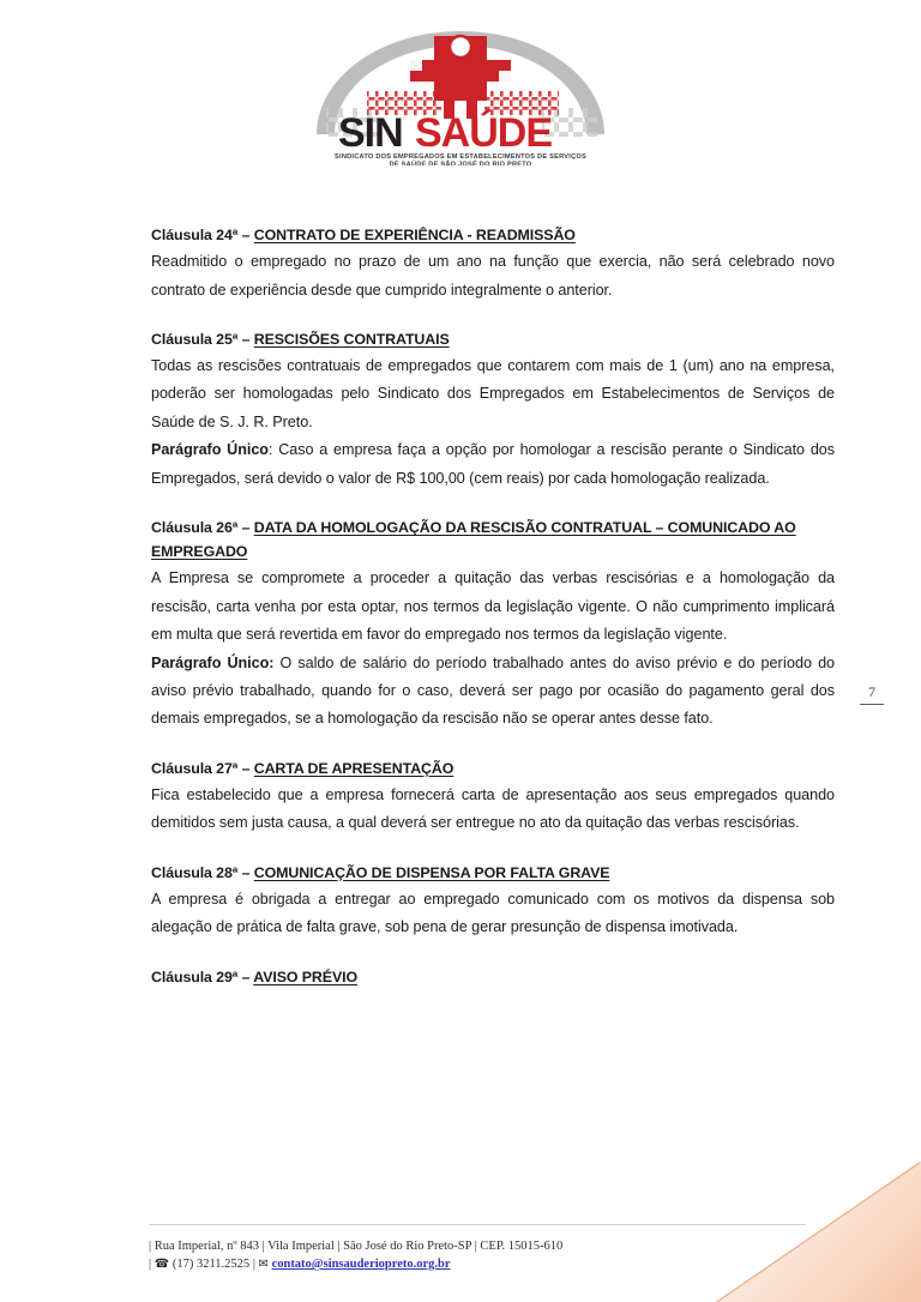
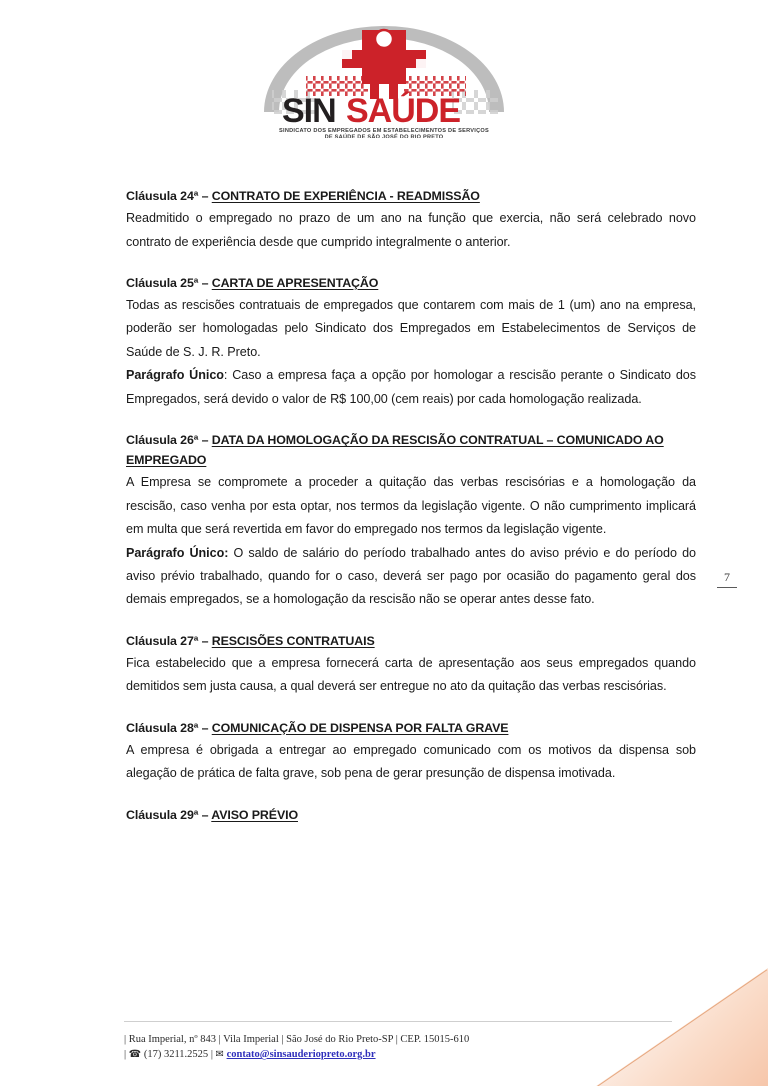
  SIN
  SAÚDE
  Cláusula 24ª – CONTRATO DE EXPERIÊNCIA - READMISSÃO
  Readmitido o empregado no prazo de um ano na função que exercia, não será celebrado novo contrato de experiência desde que cumprido integralmente o anterior.
- Cláusula 25ª – RESCISÕES CONTRATUAIS
+ Cláusula 25ª – CARTA DE APRESENTAÇÃO
  Todas as rescisões contratuais de empregados que contarem com mais de 1 (um) ano na empresa, poderão ser homologadas pelo Sindicato dos Empregados em Estabelecimentos de Serviços de Saúde de S. J. R. Preto.
  Parágrafo Único: Caso a empresa faça a opção por homologar a rescisão perante o Sindicato dos Empregados, será devido o valor de R$ 100,00 (cem reais) por cada homologação realizada.
  Cláusula 26ª – DATA DA HOMOLOGAÇÃO DA RESCISÃO CONTRATUAL – COMUNICADO AO EMPREGADO
- A Empresa se compromete a proceder a quitação das verbas rescisórias e a homologação da rescisão, carta venha por esta optar, nos termos da legislação vigente. O não cumprimento implicará em multa que será revertida em favor do empregado nos termos da legislação vigente.
+ A Empresa se compromete a proceder a quitação das verbas rescisórias e a homologação da rescisão, caso venha por esta optar, nos termos da legislação vigente. O não cumprimento implicará em multa que será revertida em favor do empregado nos termos da legislação vigente.
  Parágrafo Único: O saldo de salário do período trabalhado antes do aviso prévio e do período do aviso prévio trabalhado, quando for o caso, deverá ser pago por ocasião do pagamento geral dos demais empregados, se a homologação da rescisão não se operar antes desse fato.
- Cláusula 27ª – CARTA DE APRESENTAÇÃO
+ Cláusula 27ª – RESCISÕES CONTRATUAIS
  Fica estabelecido que a empresa fornecerá carta de apresentação aos seus empregados quando demitidos sem justa causa, a qual deverá ser entregue no ato da quitação das verbas rescisórias.
  Cláusula 28ª – COMUNICAÇÃO DE DISPENSA POR FALTA GRAVE
  A empresa é obrigada a entregar ao empregado comunicado com os motivos da dispensa sob alegação de prática de falta grave, sob pena de gerar presunção de dispensa imotivada.
  Cláusula 29ª – AVISO PRÉVIO
  7
  | Rua Imperial, nº 843 | Vila Imperial | São José do Rio Preto-SP | CEP. 15015-610
  | ☎ (17) 3211.2525 | ✉ contato@sinsauderiopreto.org.br
